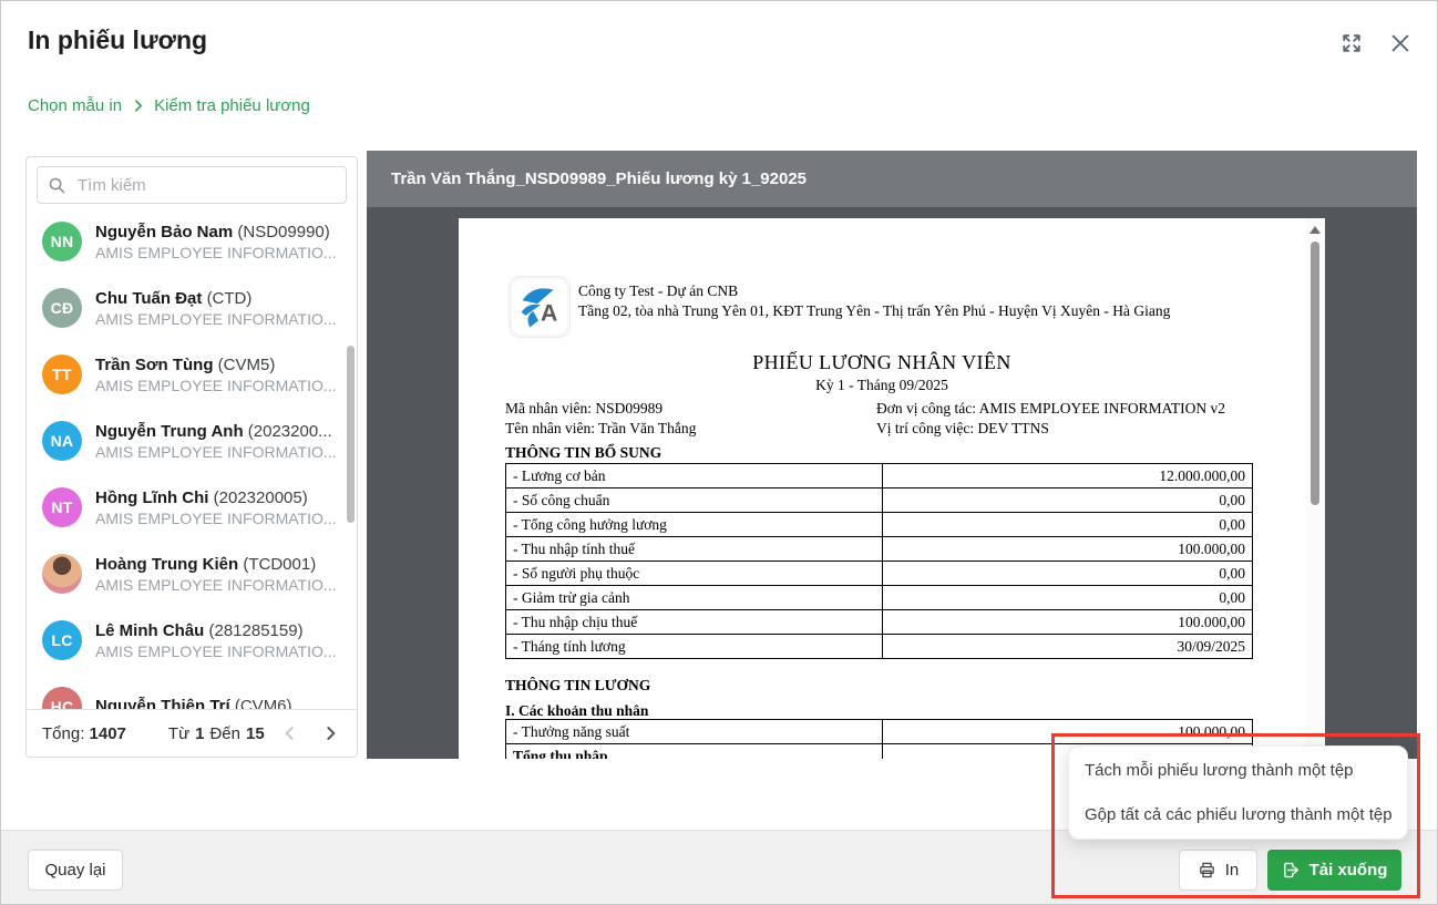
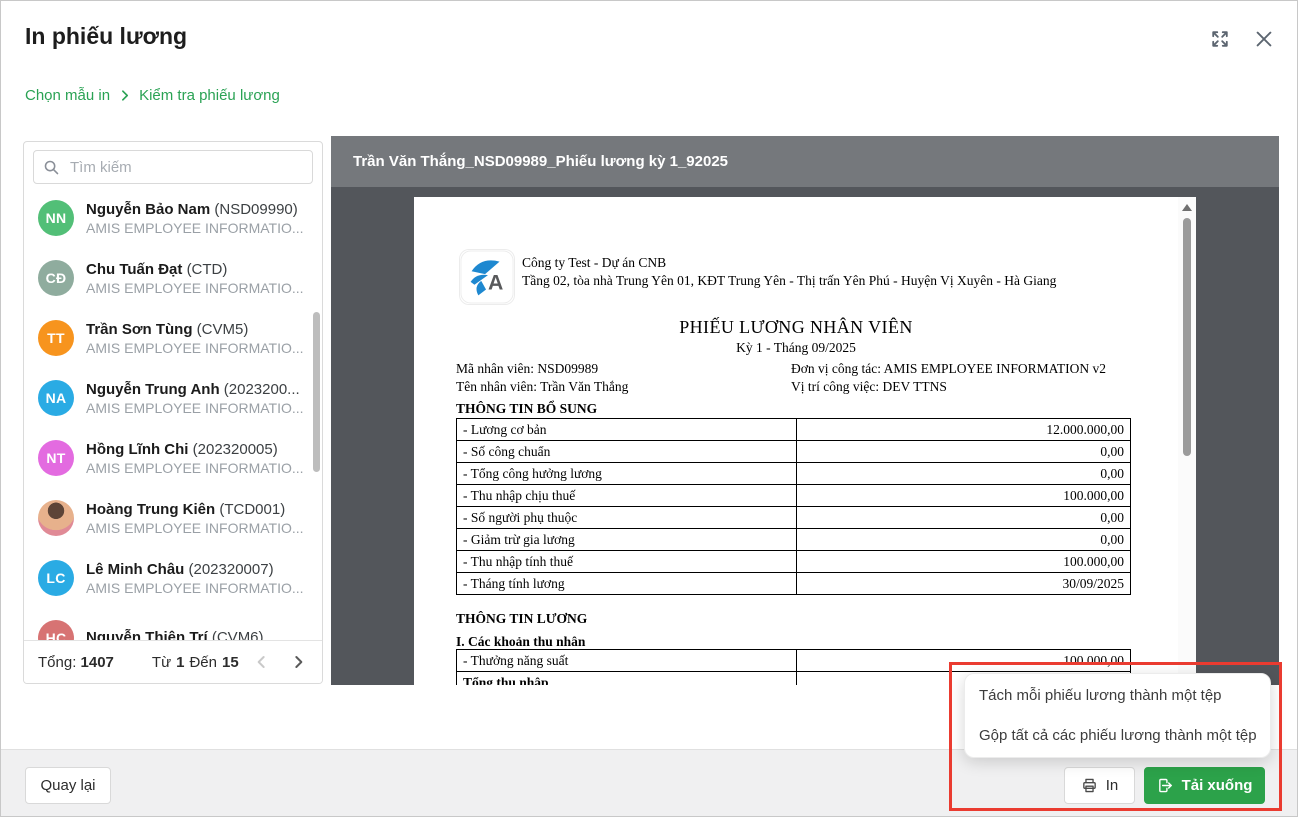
  In phiếu lương
  Chọn mẫu in
  Kiểm tra phiếu lương
  Tìm kiếm
  NN
  Nguyễn Bảo Nam (NSD09990)
  AMIS EMPLOYEE INFORMATIO...
  CĐ
  Chu Tuấn Đạt (CTD)
  AMIS EMPLOYEE INFORMATIO...
  TT
  Trần Sơn Tùng (CVM5)
  AMIS EMPLOYEE INFORMATIO...
  NA
  Nguyễn Trung Anh (2023200...
  AMIS EMPLOYEE INFORMATIO...
  NT
  Hồng Lĩnh Chi (202320005)
  AMIS EMPLOYEE INFORMATIO...
  Hoàng Trung Kiên (TCD001)
  AMIS EMPLOYEE INFORMATIO...
  LC
- Lê Minh Châu (281285159)
+ Lê Minh Châu (202320007)
  AMIS EMPLOYEE INFORMATIO...
  HC
  Nguyễn Thiện Trí (CVM6)
  Tổng:
  1407
  Từ
  1
  Đến
  15
  Trần Văn Thắng_NSD09989_Phiếu lương kỳ 1_92025
  A
  Công ty Test - Dự án CNB
  Tầng 02, tòa nhà Trung Yên 01, KĐT Trung Yên - Thị trấn Yên Phú - Huyện Vị Xuyên - Hà Giang
  PHIẾU LƯƠNG NHÂN VIÊN
  Kỳ 1 - Tháng 09/2025
  Mã nhân viên: NSD09989
  Tên nhân viên: Trần Văn Thắng
  Đơn vị công tác: AMIS EMPLOYEE INFORMATION v2
  Vị trí công việc: DEV TTNS
  THÔNG TIN BỔ SUNG
  - Lương cơ bản	12.000.000,00
  - Số công chuẩn	0,00
  - Tổng công hưởng lương	0,00
- - Thu nhập tính thuế	100.000,00
+ - Thu nhập chịu thuế	100.000,00
  - Số người phụ thuộc	0,00
- - Giảm trừ gia cảnh	0,00
+ - Giảm trừ gia lương	0,00
- - Thu nhập chịu thuế	100.000,00
+ - Thu nhập tính thuế	100.000,00
  - Tháng tính lương	30/09/2025
  THÔNG TIN LƯƠNG
  I. Các khoản thu nhân
  - Thưởng năng suất	100.000,00
  Tổng thu nhập
  Quay lại
  In
  Tải xuống
  Tách mỗi phiếu lương thành một tệp
  Gộp tất cả các phiếu lương thành một tệp
